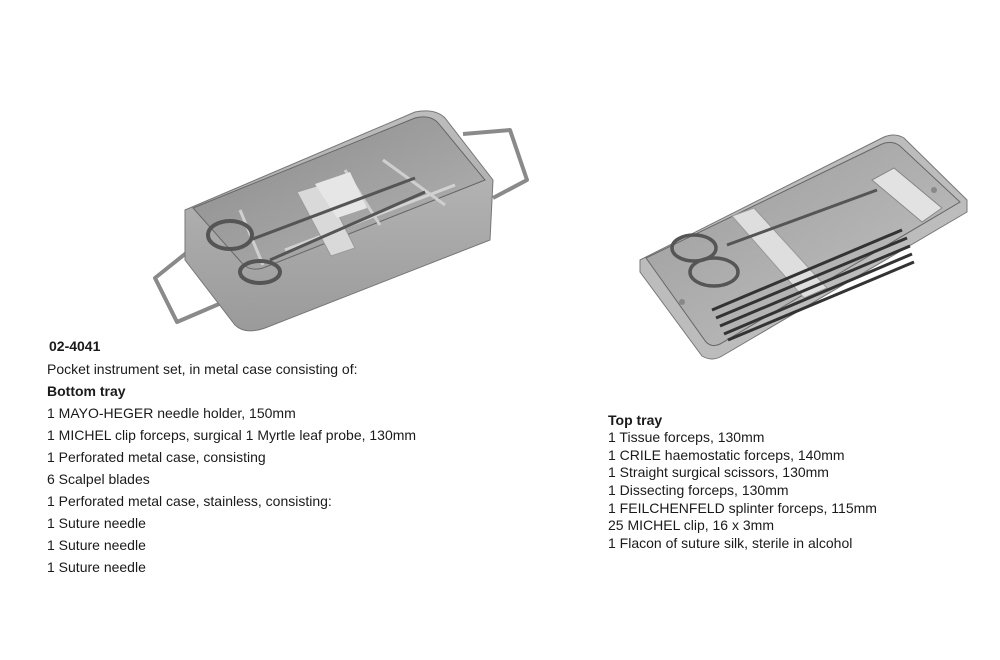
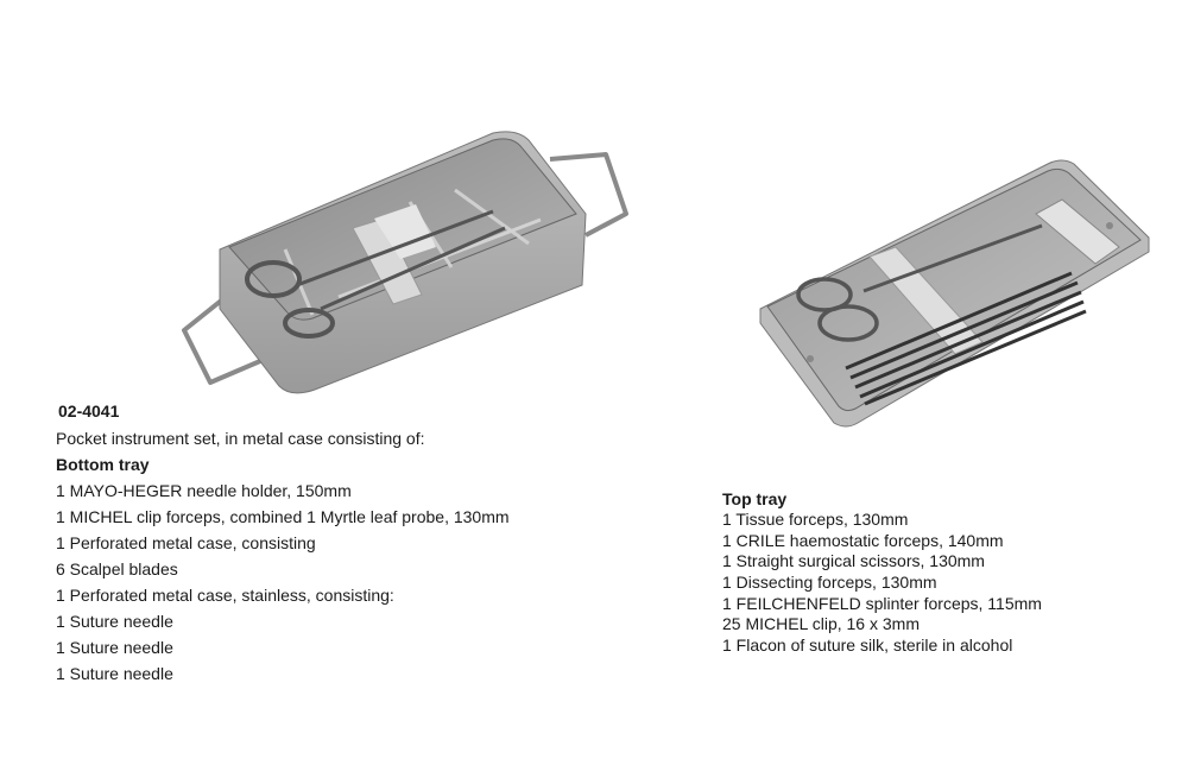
  02-4041
  Pocket instrument set, in metal case consisting of:
  Bottom tray
  1 MAYO-HEGER needle holder, 150mm
- 1 MICHEL clip forceps, surgical 1 Myrtle leaf probe, 130mm
+ 1 MICHEL clip forceps, combined 1 Myrtle leaf probe, 130mm
  1 Perforated metal case, consisting
  6 Scalpel blades
  1 Perforated metal case, stainless, consisting:
  1 Suture needle
  1 Suture needle
  1 Suture needle
  Top tray
  1 Tissue forceps, 130mm
  1 CRILE haemostatic forceps, 140mm
  1 Straight surgical scissors, 130mm
  1 Dissecting forceps, 130mm
  1 FEILCHENFELD splinter forceps, 115mm
  25 MICHEL clip, 16 x 3mm
  1 Flacon of suture silk, sterile in alcohol
